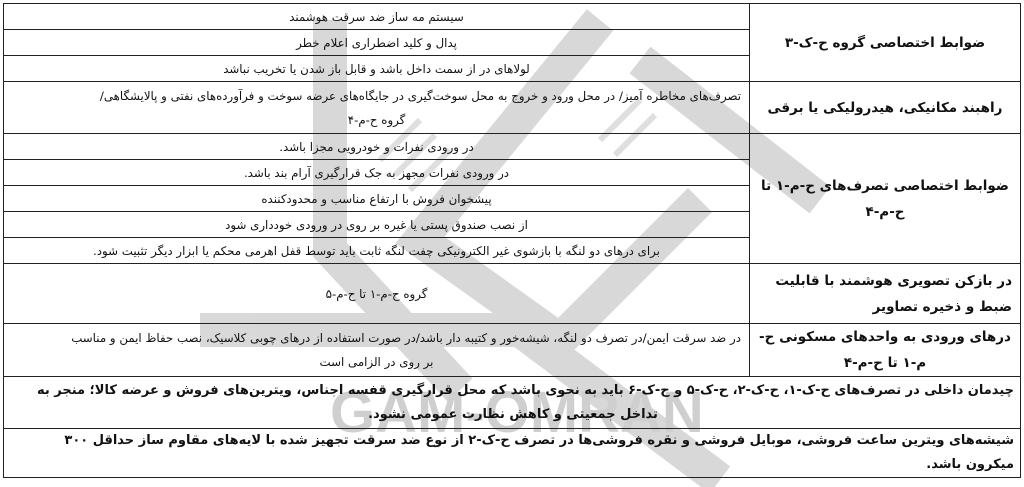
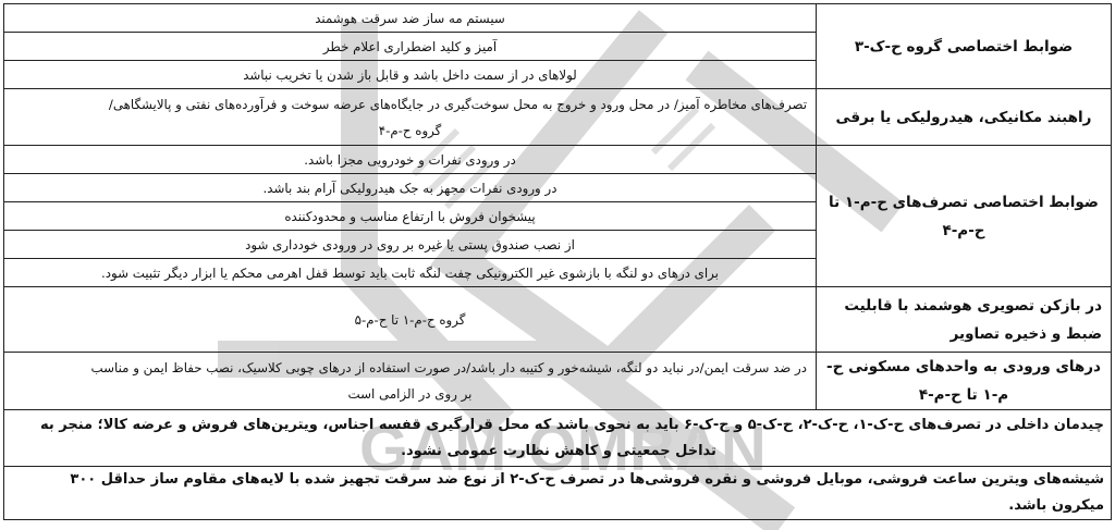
  GAM-OMRAN
  ضوابط اختصاصی گروه ح-ک-۳	سیستم مه ساز ضد سرقت هوشمند
- پدال و کلید اضطراری اعلام خطر
+ آمیز و کلید اضطراری اعلام خطر
  لولاهای در از سمت داخل باشد و قابل باز شدن یا تخریب نباشد
  راهبند مکانیکی، هیدرولیکی یا برقی	تصرف‌های مخاطره آمیز/ در محل ورود و خروج به محل سوخت‌گیری در جایگاه‌های عرضه سوخت و فرآورده‌های نفتی و پالایشگاهی/ گروه ح-م-۴
  ضوابط اختصاصی تصرف‌های ح-م-۱ تا ح-م-۴	در ورودی نفرات و خودرویی مجزا باشد.
- در ورودی نفرات مجهز به جک قرارگیری آرام بند باشد.
+ در ورودی نفرات مجهز به جک هیدرولیکی آرام بند باشد.
  پیشخوان فروش با ارتفاع مناسب و محدودکننده
  از نصب صندوق پستی یا غیره بر روی در ورودی خودداری شود
  برای درهای دو لنگه با بازشوی غیر الکترونیکی چفت لنگه ثابت باید توسط قفل اهرمی محکم یا ابزار دیگر تثبیت شود.
  در بازکن تصویری هوشمند با قابلیت ضبط و ذخیره تصاویر	گروه ح-م-۱ تا ح-م-۵
- درهای ورودی به واحدهای مسکونی ح-م-۱ تا ح-م-۴	در ضد سرقت ایمن/در تصرف دو لنگه، شیشه‌خور و کتیبه دار باشد/در صورت استفاده از درهای چوبی کلاسیک، نصب حفاظ ایمن و مناسب بر روی در الزامی است
+ درهای ورودی به واحدهای مسکونی ح-م-۱ تا ح-م-۴	در ضد سرقت ایمن/در نباید دو لنگه، شیشه‌خور و کتیبه دار باشد/در صورت استفاده از درهای چوبی کلاسیک، نصب حفاظ ایمن و مناسب بر روی در الزامی است
  چیدمان داخلی در تصرف‌های ح-ک-۱، ح-ک-۲، ح-ک-۵ و ح-ک-۶ باید به نحوی باشد که محل قرارگیری قفسه اجناس، ویترین‌های فروش و عرضه کالا؛ منجر به تداخل جمعیتی و کاهش نظارت عمومی نشود.
  شیشه‌های ویترین ساعت فروشی، موبایل فروشی و نقره فروشی‌ها در تصرف ح-ک-۲ از نوع ضد سرقت تجهیز شده با لایه‌های مقاوم ساز حداقل ۳۰۰ میکرون باشد.
